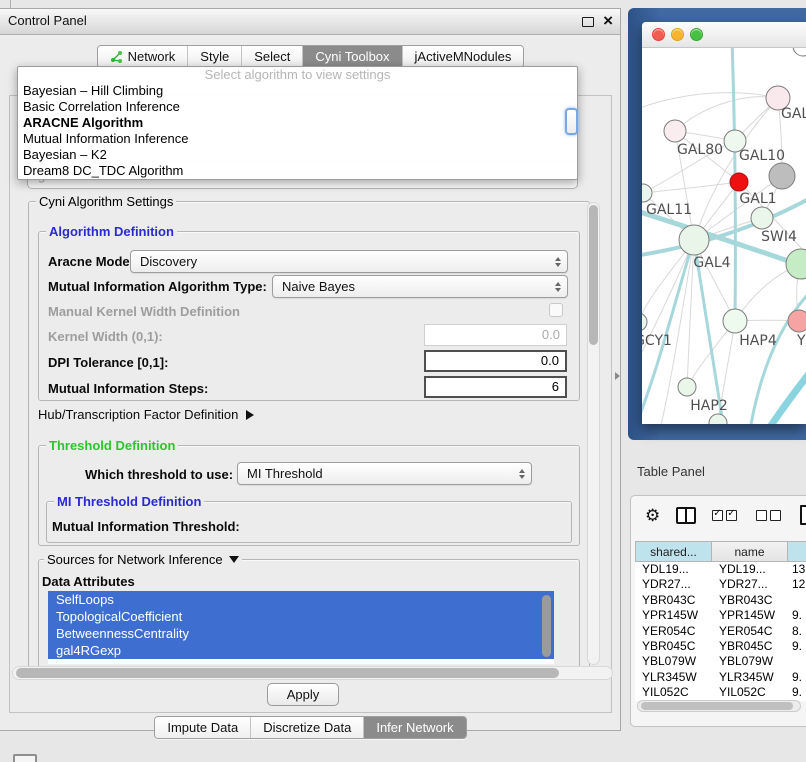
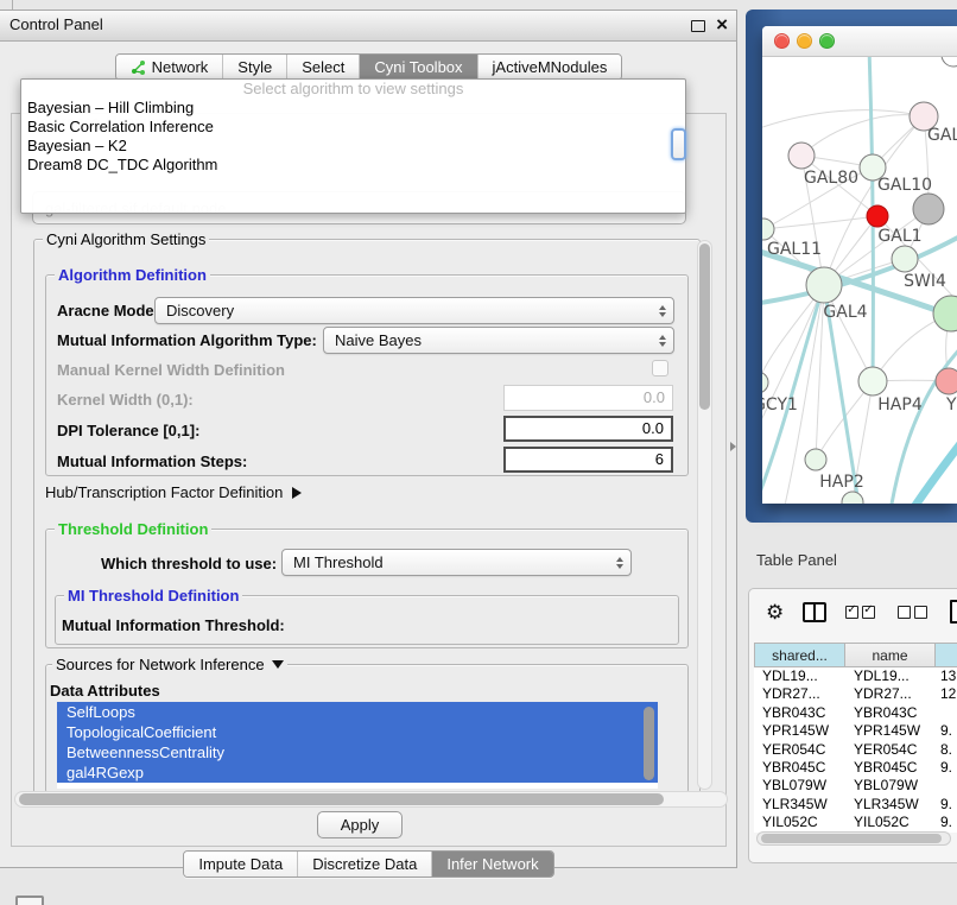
  Control Panel
  ×
  Network
  Style
  Select
  Cyni Toolbox
  jActiveMNodules
  Select algorithm to view settings
  Bayesian – Hill Climbing
  Basic Correlation Inference
- ARACNE Algorithm
- Mutual Information Inference
  Bayesian – K2
  Dream8 DC_TDC Algorithm
  Cyni Algorithm Settings
  Algorithm Definition
  Aracne Mode
  Discovery
  Mutual Information Algorithm Type:
  Naive Bayes
  Manual Kernel Width Definition
  Kernel Width (0,1):
  0.0
  DPI Tolerance [0,1]:
  0.0
  Mutual Information Steps:
  6
  Hub/Transcription Factor Definition
  Threshold Definition
  Which threshold to use:
  MI Threshold
  MI Threshold Definition
  Mutual Information Threshold:
  Sources for Network Inference
  Data Attributes
  SelfLoops
  TopologicalCoefficient
  BetweennessCentrality
  gal4RGexp
  Apply
  Impute Data
  Discretize Data
  Infer Network
  GAL80
  GAL10
  GAL
  GAL1
  GAL11
  SWI4
  GAL4
  CY1
  HAP4
  Y
  HAP2
  Table Panel
  ⚙
  ✓
  ✓
  shared...
  name
  YDL19...
  YDL19...
  13
  YDR27...
  YDR27...
  12
  YBR043C
  YBR043C
  YPR145W
  YPR145W
  9.
  YER054C
  YER054C
  8.
  YBR045C
  YBR045C
  9.
  YBL079W
  YBL079W
  YLR345W
  YLR345W
  9.
  YIL052C
  YIL052C
  9.
